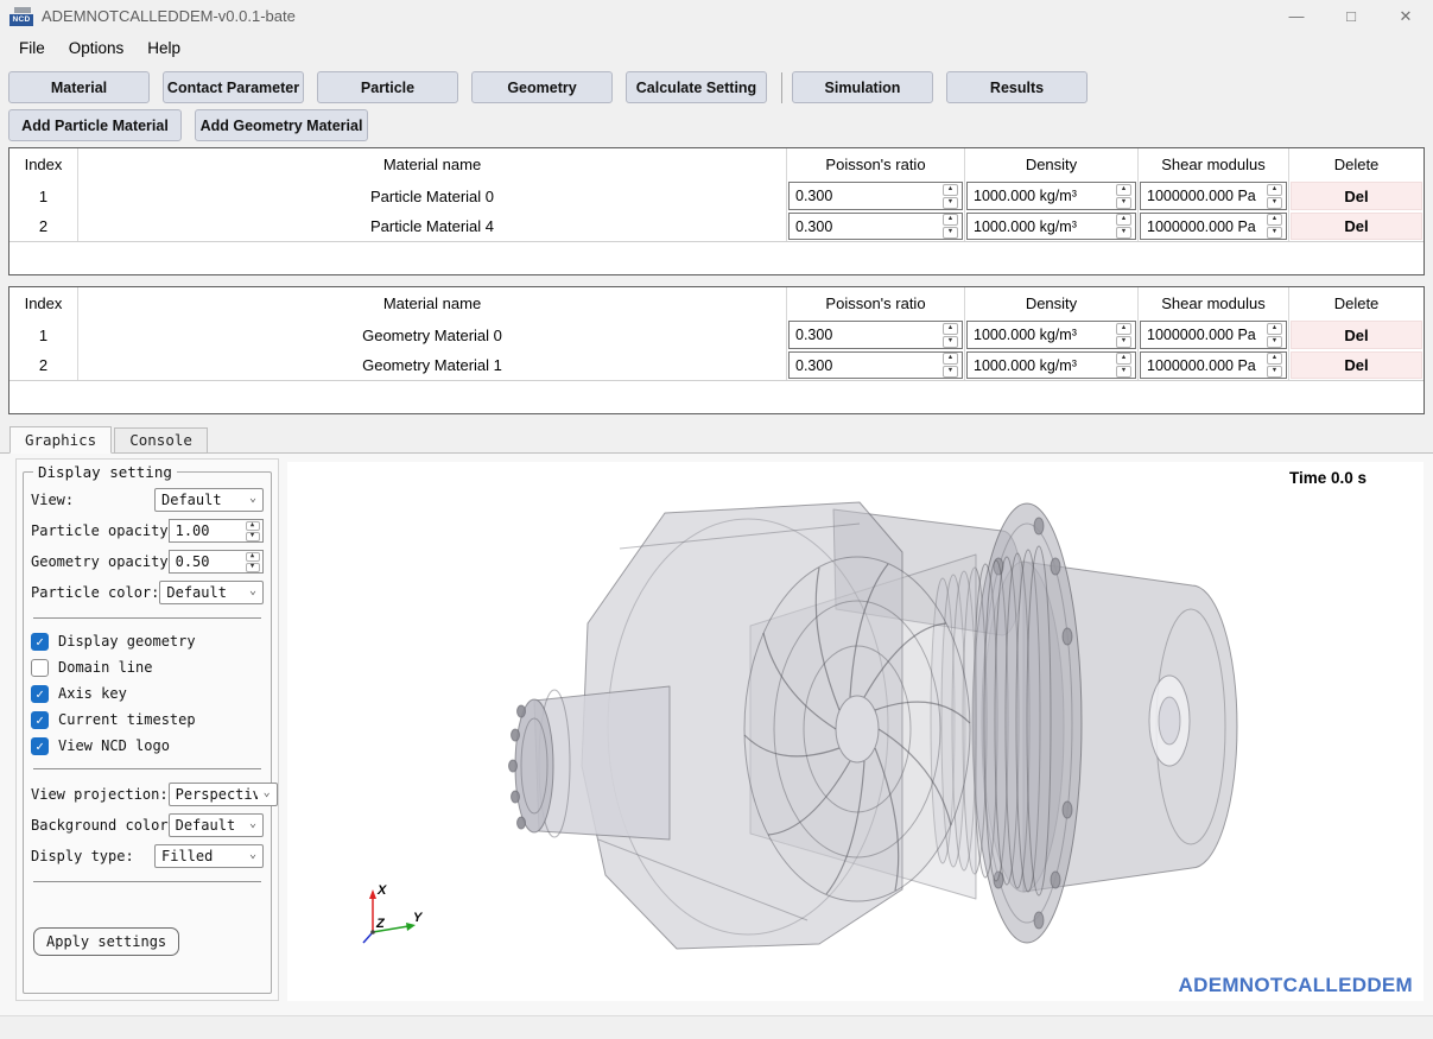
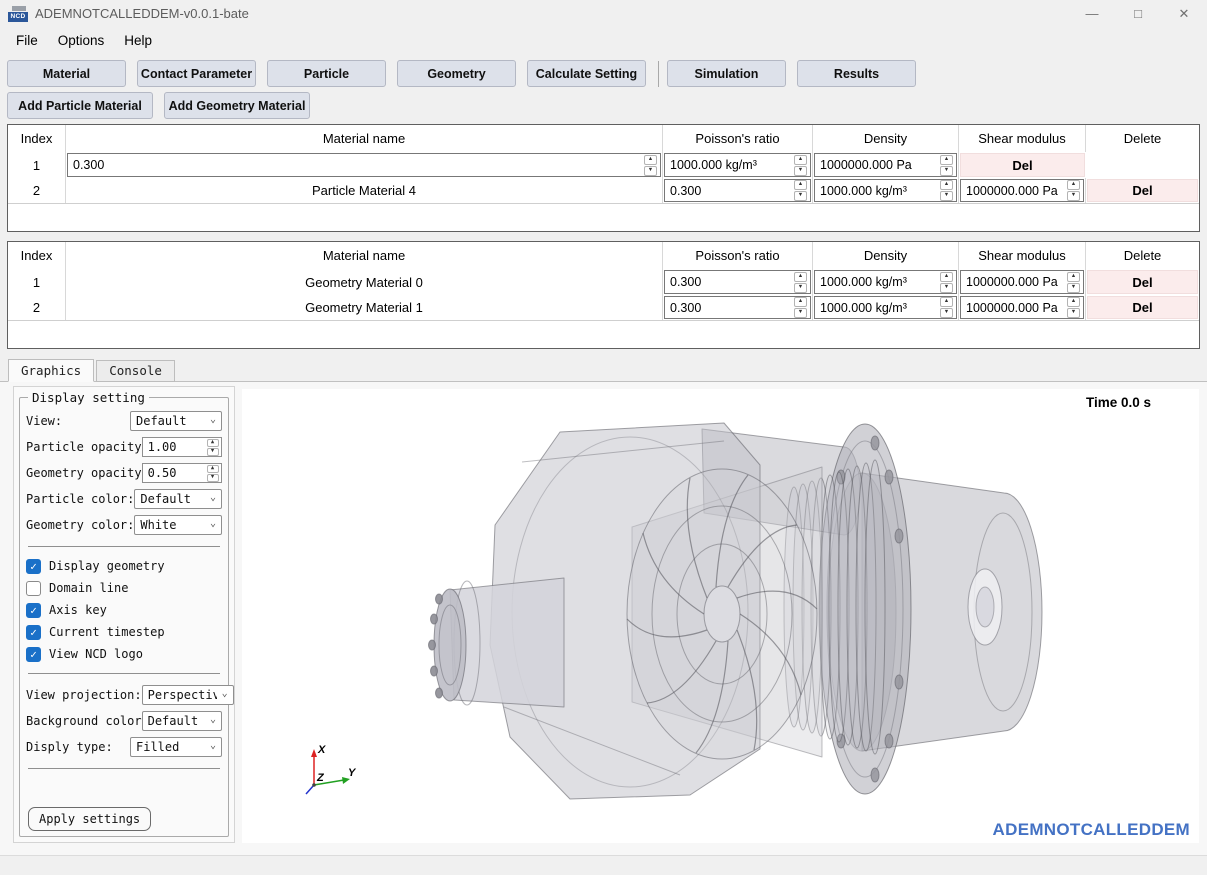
  ADEMNOTCALLEDDEM-v0.0.1-bate
  —
  □
  ✕
  File
  Options
  Help
  Material
  Contact Parameter
  Particle
  Geometry
  Calculate Setting
  Simulation
  Results
  Add Particle Material
  Add Geometry Material
  Index
  Material name
  Poisson's ratio
  Density
  Shear modulus
  Delete
  1
- Particle Material 0
  0.300
  1000.000 kg/m³
  1000000.000 Pa
  Del
  2
  Particle Material 4
  0.300
  1000.000 kg/m³
  1000000.000 Pa
  Del
  Index
  Material name
  Poisson's ratio
  Density
  Shear modulus
  Delete
  1
  Geometry Material 0
  0.300
  1000.000 kg/m³
  1000000.000 Pa
  Del
  2
  Geometry Material 1
  0.300
  1000.000 kg/m³
  1000000.000 Pa
  Del
  Graphics
  Console
  Display setting
  View:
  Default
  Particle opacity
  1.00
  Geometry opacity
  0.50
  Particle color:
  Default
+ Geometry color:
+ White
  Display geometry
  Domain line
  Axis key
  Current timestep
  View NCD logo
  View projection:
  Perspectiv
  Background color
  Default
  Disply type:
  Filled
  Apply settings
  Time 0.0 s
  X
  Z
  Y
  ADEMNOTCALLEDDEM
